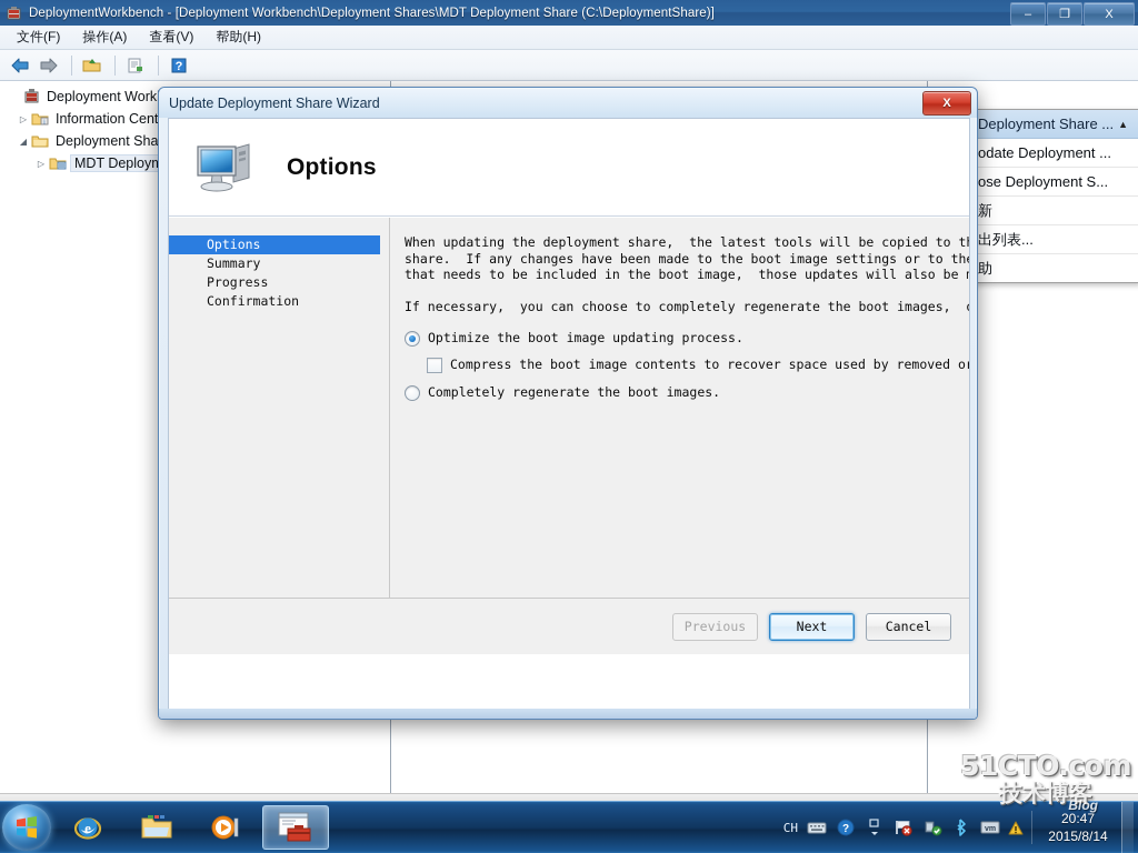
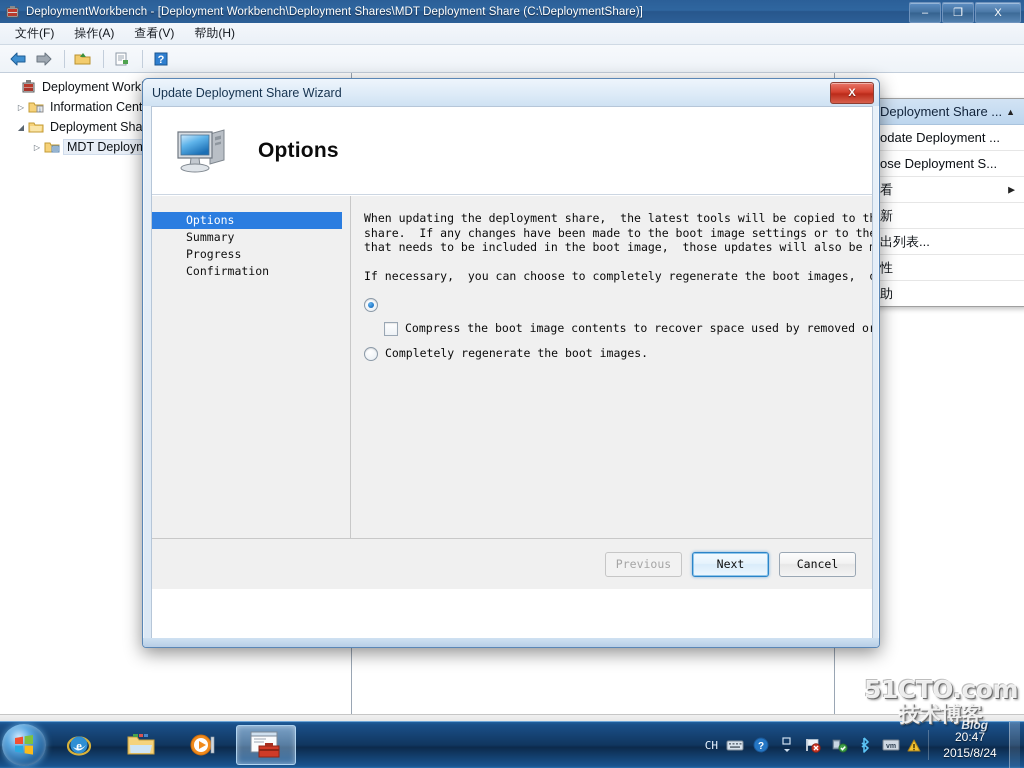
  DeploymentWorkbench - [Deployment Workbench\Deployment Shares\MDT Deployment Share (C:\DeploymentShare)]
  –
  ❐
  X
  文件(F)
  操作(A)
  查看(V)
  帮助(H)
  ?
  Deployment Work
  ▷
  Information Cent
  ◢
  Deployment Sha
  ▷
  MDT Deploy
  Deployment Share ...
  ▲
  odate Deployment ...
  ose Deployment S...
+ 看
+ ▶
  新
  出列表...
+ 性
  助
  Update Deployment Share Wizard
  X
  Options
  Options
  Summary
  Progress
  Confirmation
  When updating the deployment share, the latest tools will be copied to t
  share. If any changes have been made to the boot image settings or to th
  that needs to be included in the boot image, those updates will also be
  If necessary, you can choose to completely regenerate the boot images,
- Optimize the boot image updating process.
  Compress the boot image contents to recover space used by removed o
  Completely regenerate the boot images.
  Previous
  Next
  Cancel
  e
  CH
  ?
  20:47
- 2015/8/14
+ 2015/8/24
  51CTO.com
  技术博客
  Blog
